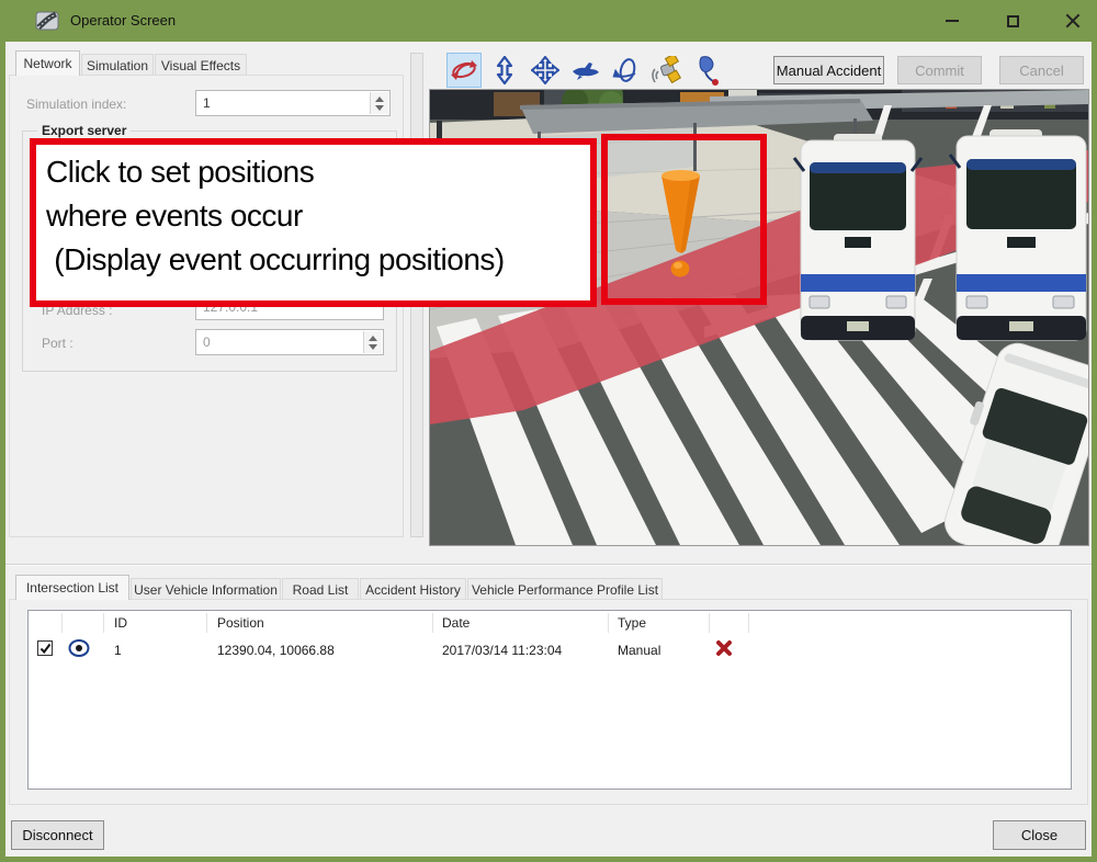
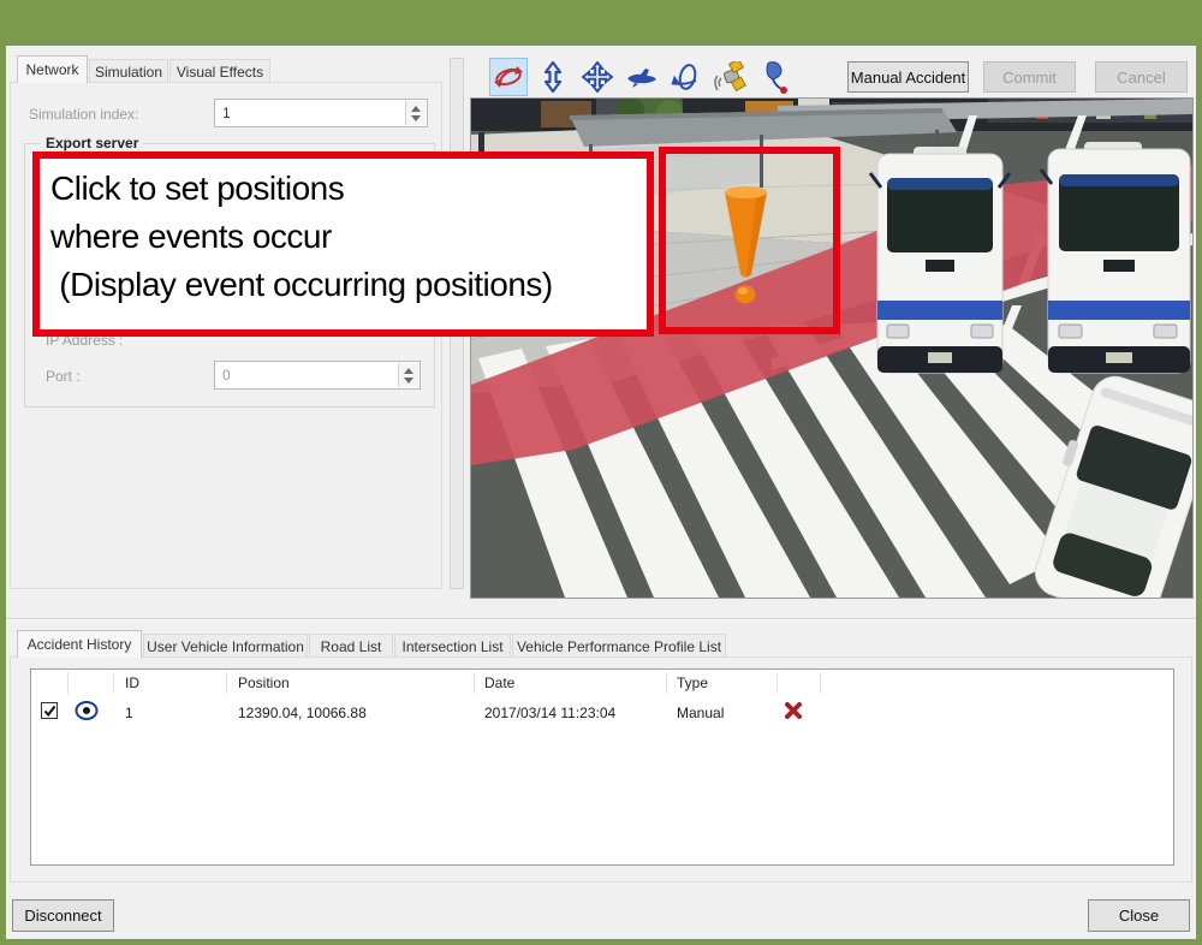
- Operator Screen
  Network
  Simulation
  Visual Effects
  Simulation index:
  1
  Export server
  IP Address :
- 127.0.0.1
  Port :
  0
  Manual Accident
  Commit
  Cancel
- Intersection List
+ Accident History
  User Vehicle Information
  Road List
- Accident History
+ Intersection List
  Vehicle Performance Profile List
  ID
  Position
  Date
  Type
  1
  12390.04, 10066.88
  2017/03/14 11:23:04
  Manual
  Disconnect
  Close
  Click to set positions
  where events occur
  (Display event occurring positions)
